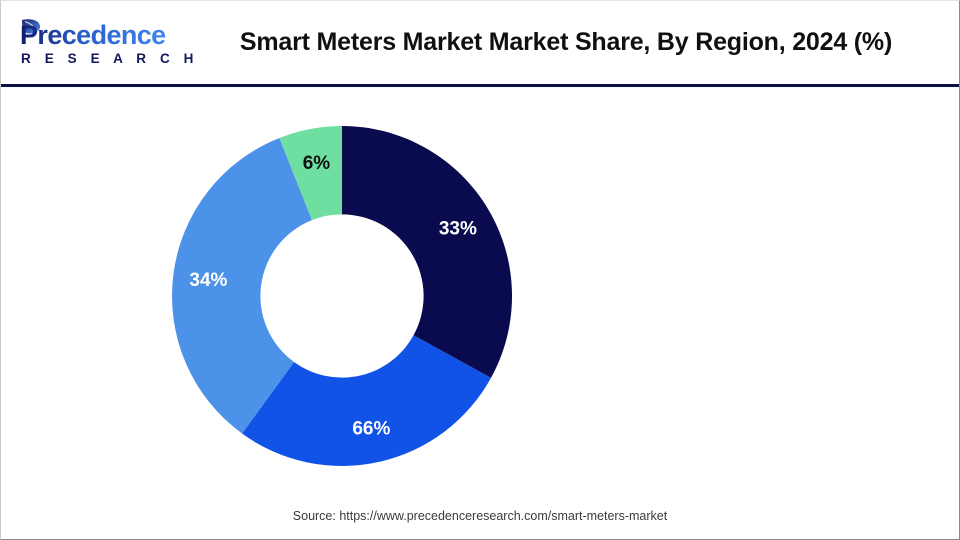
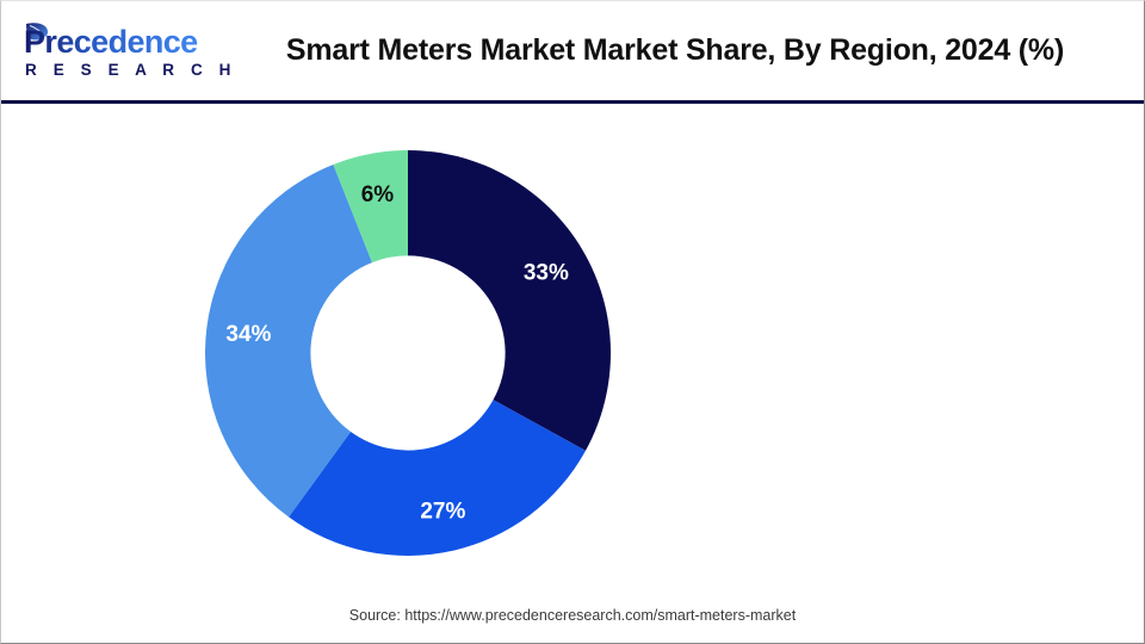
  Precedence
  R E S E A R C
  Smart Meters Market Market Share, By Region, 2024 (%)
  33%
- 66%
+ 27%
  34%
  6%
  Source: https://www.precedenceresearch.com/smart-meters-market
